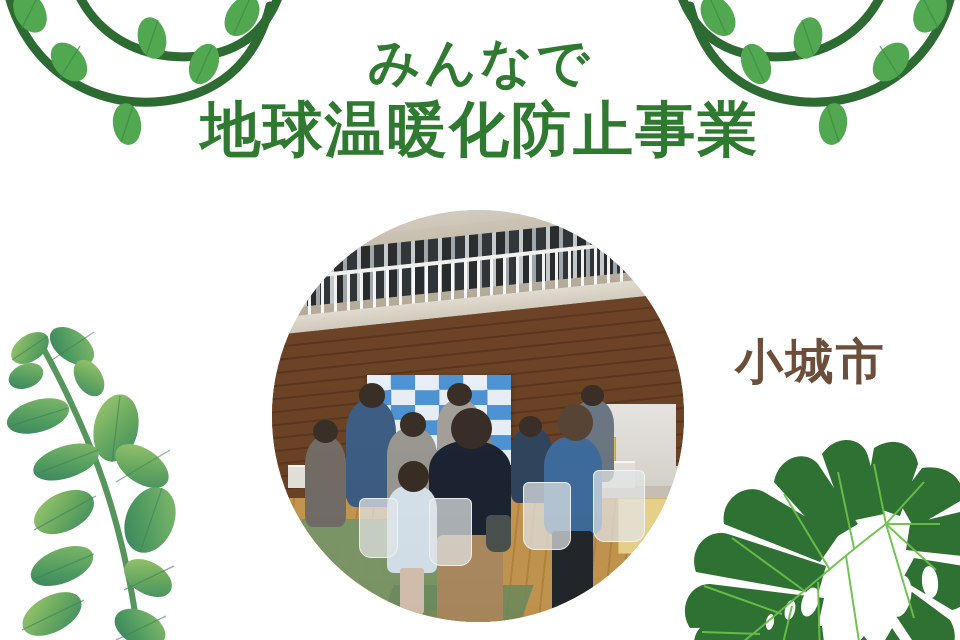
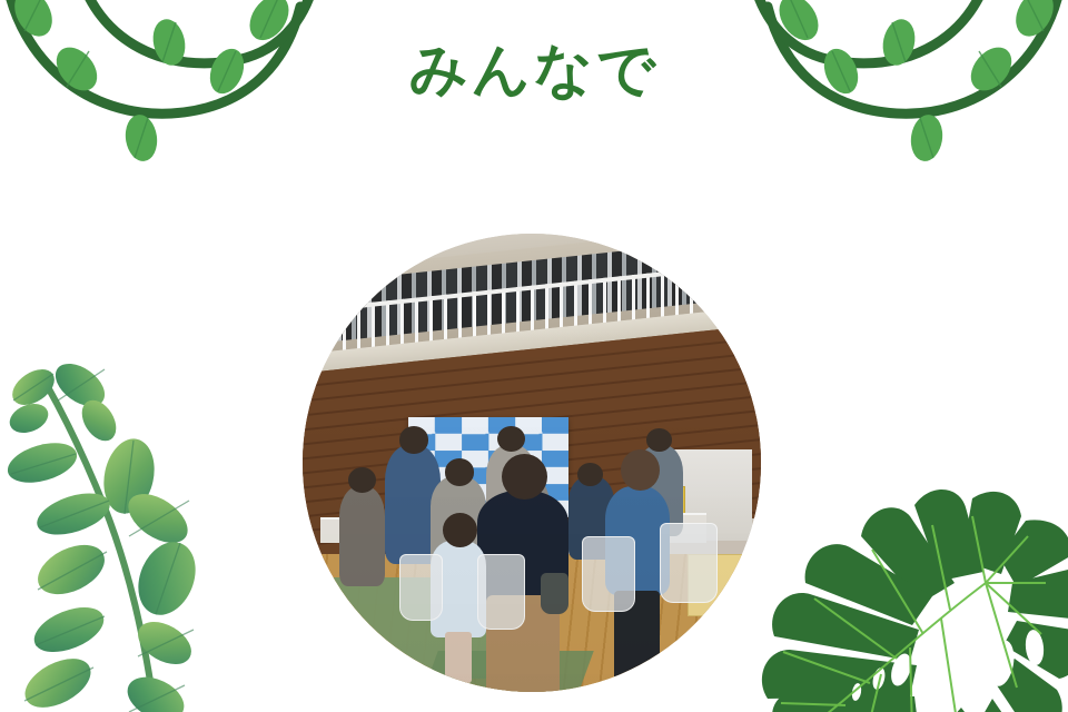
  みんなで
- 地球温暖化防止事業
- 小城市
